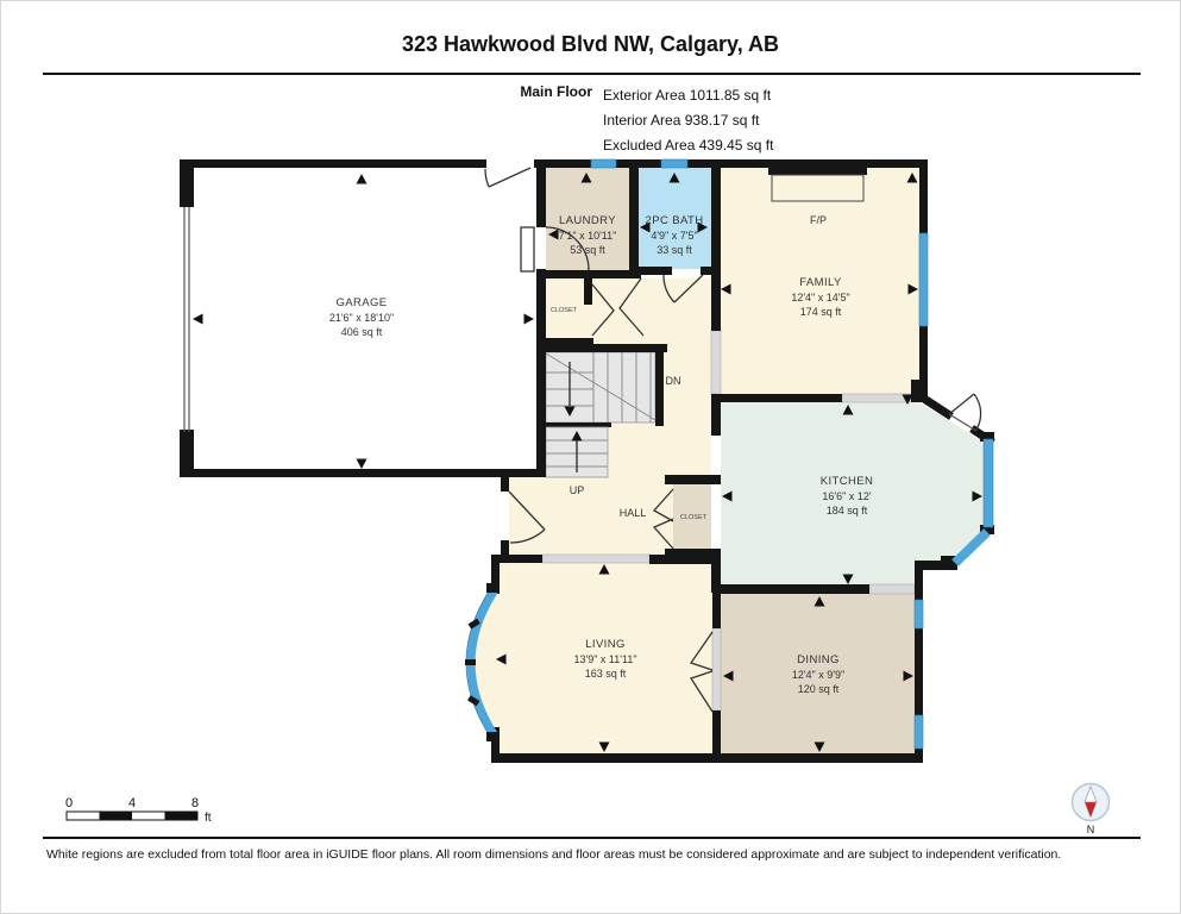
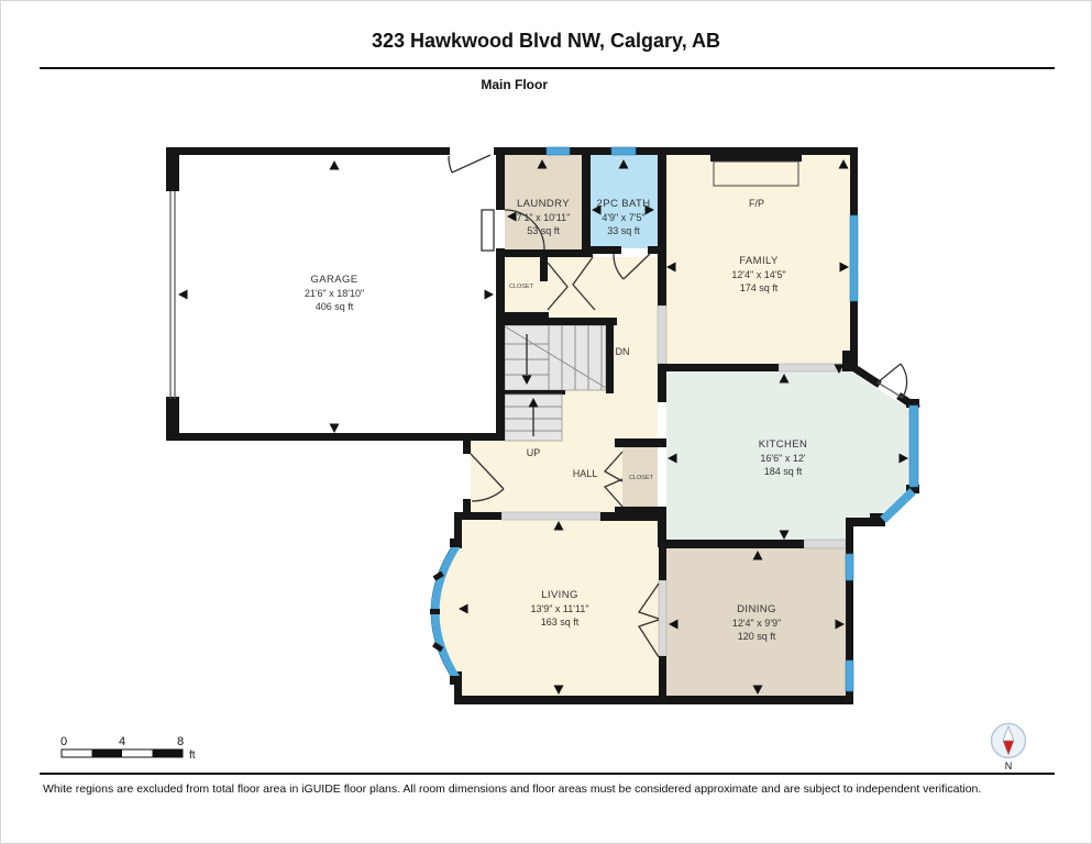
  323 Hawkwood Blvd NW, Calgary, AB
  Main Floor
- Exterior Area 1011.85 sq ft
- Interior Area 938.17 sq ft
- Excluded Area 439.45 sq ft
  0
  4
  8
  ft
  N
  GARAGE
  21'6" x 18'10"
  406 sq ft
  LAUNDRY
  7'1" x 10'11"
  53 sq ft
  2PC BATH
  4'9" x 7'5"
  33 sq ft
  FAMILY
  12'4" x 14'5"
  174 sq ft
  KITCHEN
  16'6" x 12'
  184 sq ft
  LIVING
  13'9" x 11'11"
  163 sq ft
  DINING
  12'4" x 9'9"
  120 sq ft
  F/P
  DN
  UP
  HALL
  White regions are excluded from total floor area in iGUIDE floor plans. All room dimensions and floor areas must be considered approximate and are subject to independent verification.
